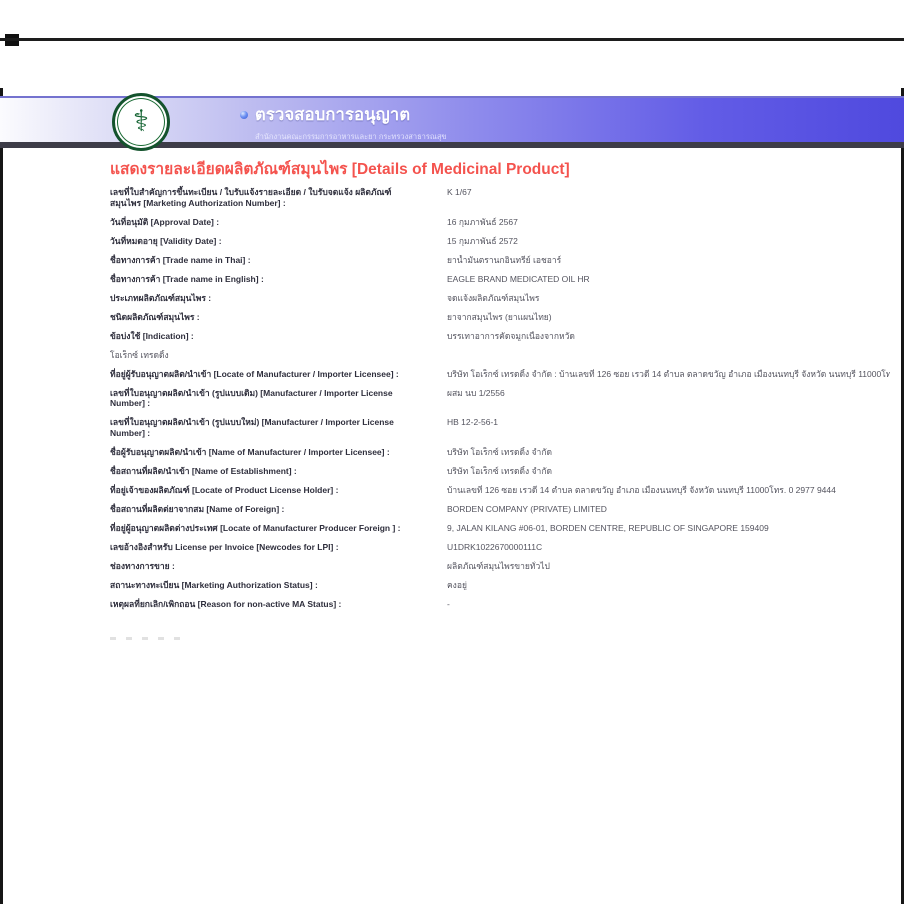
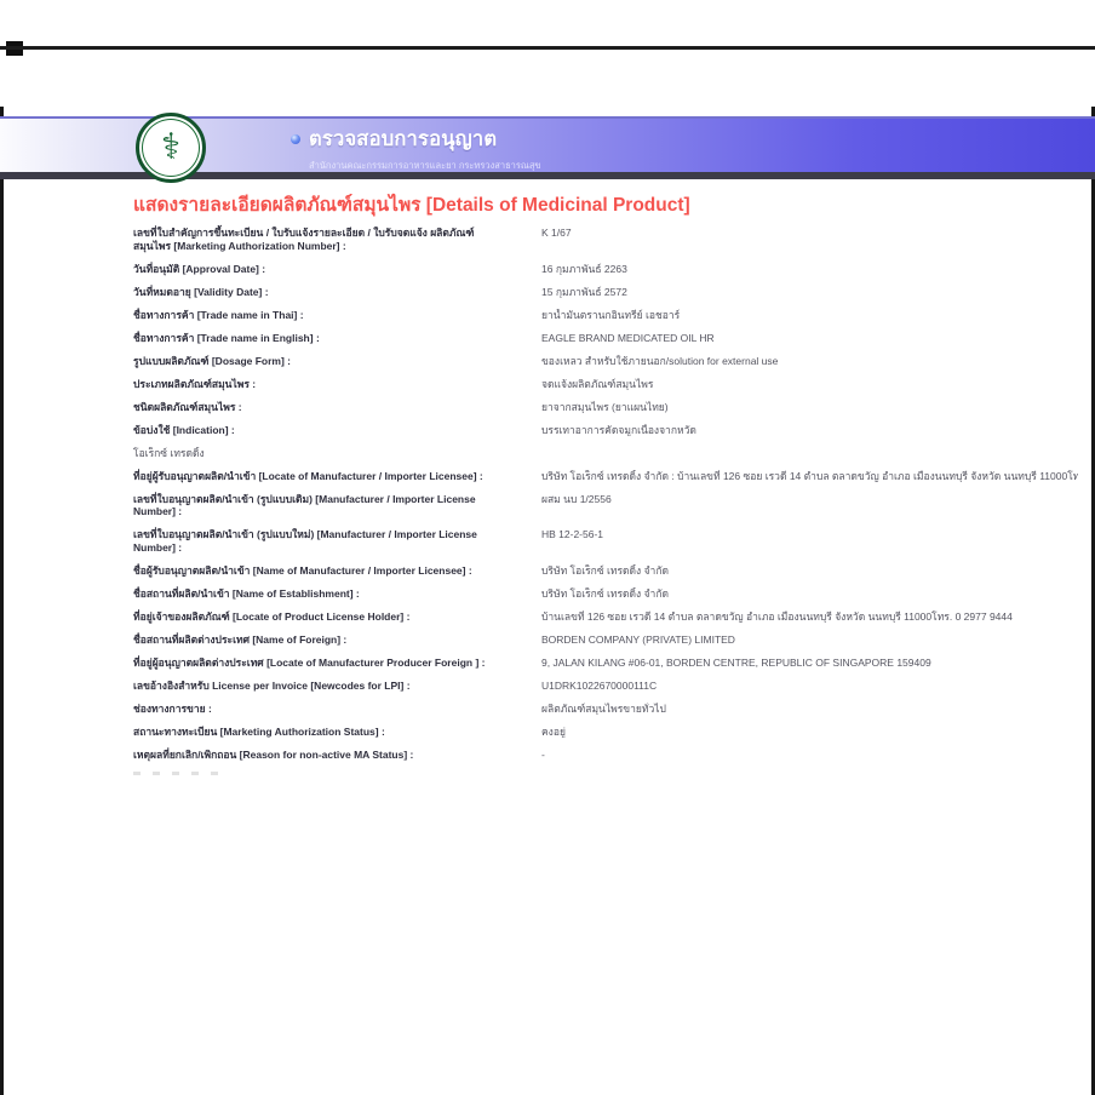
  ⚕
  ตรวจสอบการอนุญาต
  สำนักงานคณะกรรมการอาหารและยา กระทรวงสาธารณสุข
  แสดงรายละเอียดผลิตภัณฑ์สมุนไพร [Details of Medicinal Product]
  เลขที่ใบสำคัญการขึ้นทะเบียน / ใบรับแจ้งรายละเอียด / ใบรับจดแจ้ง ผลิตภัณฑ์สมุนไพร [Marketing Authorization Number] :
  K 1/67
  วันที่อนุมัติ [Approval Date] :
- 16 กุมภาพันธ์ 2567
+ 16 กุมภาพันธ์ 2263
  วันที่หมดอายุ [Validity Date] :
  15 กุมภาพันธ์ 2572
  ชื่อทางการค้า [Trade name in Thai] :
  ยาน้ำมันตรานกอินทรีย์ เอชอาร์
  ชื่อทางการค้า [Trade name in English] :
  EAGLE BRAND MEDICATED OIL HR
+ รูปแบบผลิตภัณฑ์ [Dosage Form] :
+ ของเหลว สำหรับใช้ภายนอก/solution for external use
  ประเภทผลิตภัณฑ์สมุนไพร :
  จดแจ้งผลิตภัณฑ์สมุนไพร
  ชนิดผลิตภัณฑ์สมุนไพร :
  ยาจากสมุนไพร (ยาแผนไทย)
  ข้อบ่งใช้ [Indication] :
  บรรเทาอาการคัดจมูกเนื่องจากหวัด
  โอเร็กซ์ เทรดดิ้ง
  ที่อยู่ผู้รับอนุญาตผลิต/นำเข้า [Locate of Manufacturer / Importer Licensee] :
  บริษัท โอเร็กซ์ เทรดดิ้ง จำกัด : บ้านเลขที่ 126 ซอย เรวดี 14 ตำบล ตลาดขวัญ อำเภอ เมืองนนทบุรี จังหวัด นนทบุรี 11000โท
  เลขที่ใบอนุญาตผลิต/นำเข้า (รูปแบบเดิม) [Manufacturer / Importer License Number] :
  ผสม นบ 1/2556
  เลขที่ใบอนุญาตผลิต/นำเข้า (รูปแบบใหม่) [Manufacturer / Importer License Number] :
  HB 12-2-56-1
  ชื่อผู้รับอนุญาตผลิต/นำเข้า [Name of Manufacturer / Importer Licensee] :
  บริษัท โอเร็กซ์ เทรดดิ้ง จำกัด
  ชื่อสถานที่ผลิต/นำเข้า [Name of Establishment] :
  บริษัท โอเร็กซ์ เทรดดิ้ง จำกัด
  ที่อยู่เจ้าของผลิตภัณฑ์ [Locate of Product License Holder] :
  บ้านเลขที่ 126 ซอย เรวดี 14 ตำบล ตลาดขวัญ อำเภอ เมืองนนทบุรี จังหวัด นนทบุรี 11000โทร. 0 2977 9444
- ชื่อสถานที่ผลิตต่ยาจากสม [Name of Foreign] :
+ ชื่อสถานที่ผลิตต่างประเทศ [Name of Foreign] :
  BORDEN COMPANY (PRIVATE) LIMITED
  ที่อยู่ผู้อนุญาตผลิตต่างประเทศ [Locate of Manufacturer Producer Foreign ] :
  9, JALAN KILANG #06-01, BORDEN CENTRE, REPUBLIC OF SINGAPORE 159409
  เลขอ้างอิงสำหรับ License per Invoice [Newcodes for LPI] :
  U1DRK1022670000111C
  ช่องทางการขาย :
  ผลิตภัณฑ์สมุนไพรขายทั่วไป
  สถานะทางทะเบียน [Marketing Authorization Status] :
  คงอยู่
  เหตุผลที่ยกเลิก/เพิกถอน [Reason for non-active MA Status] :
  -
